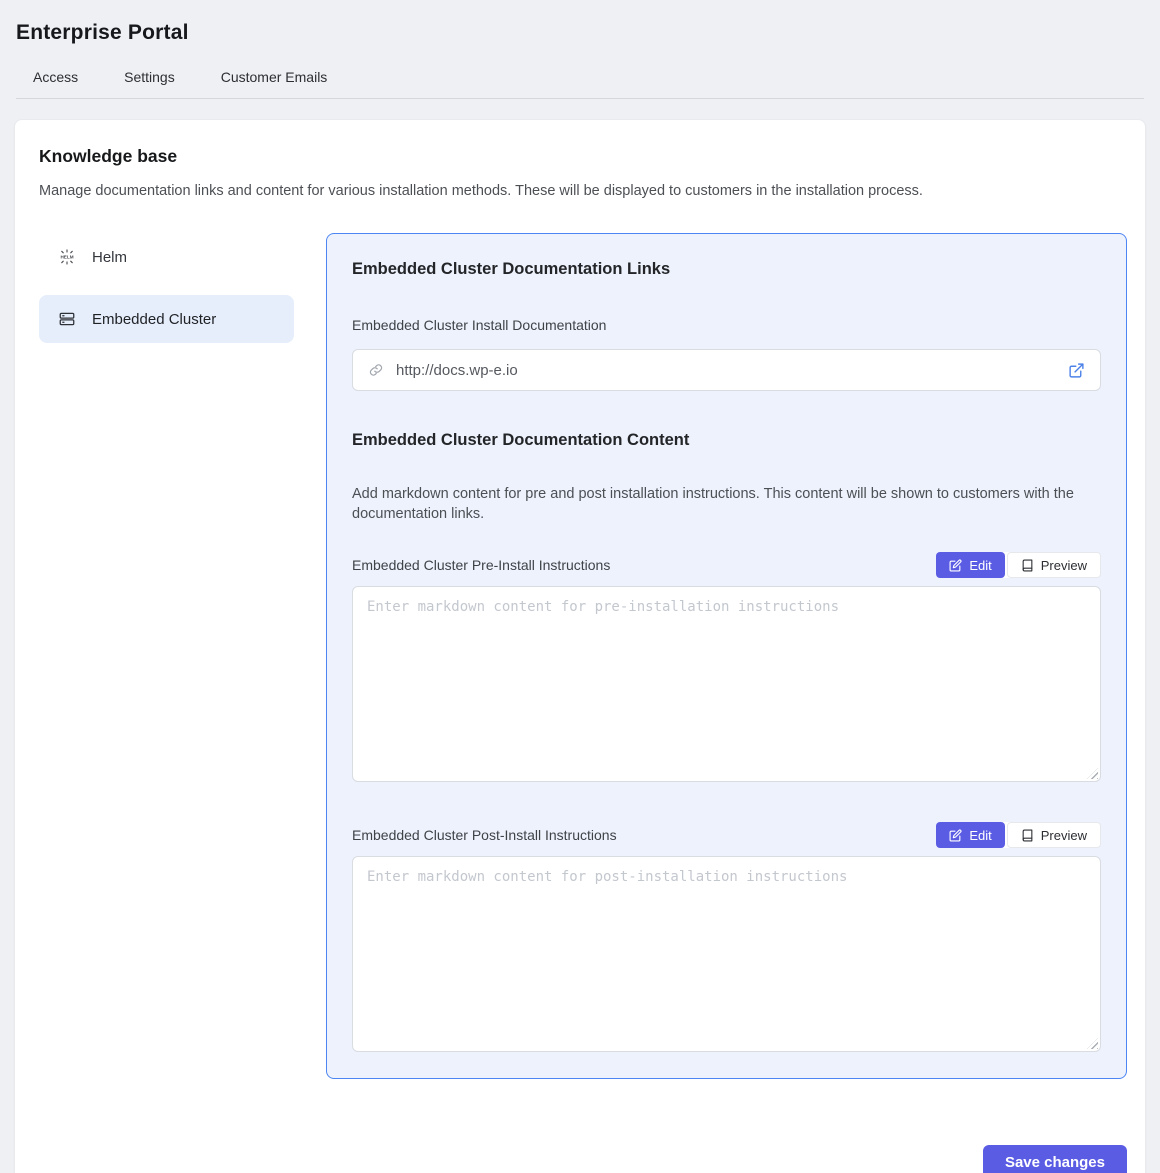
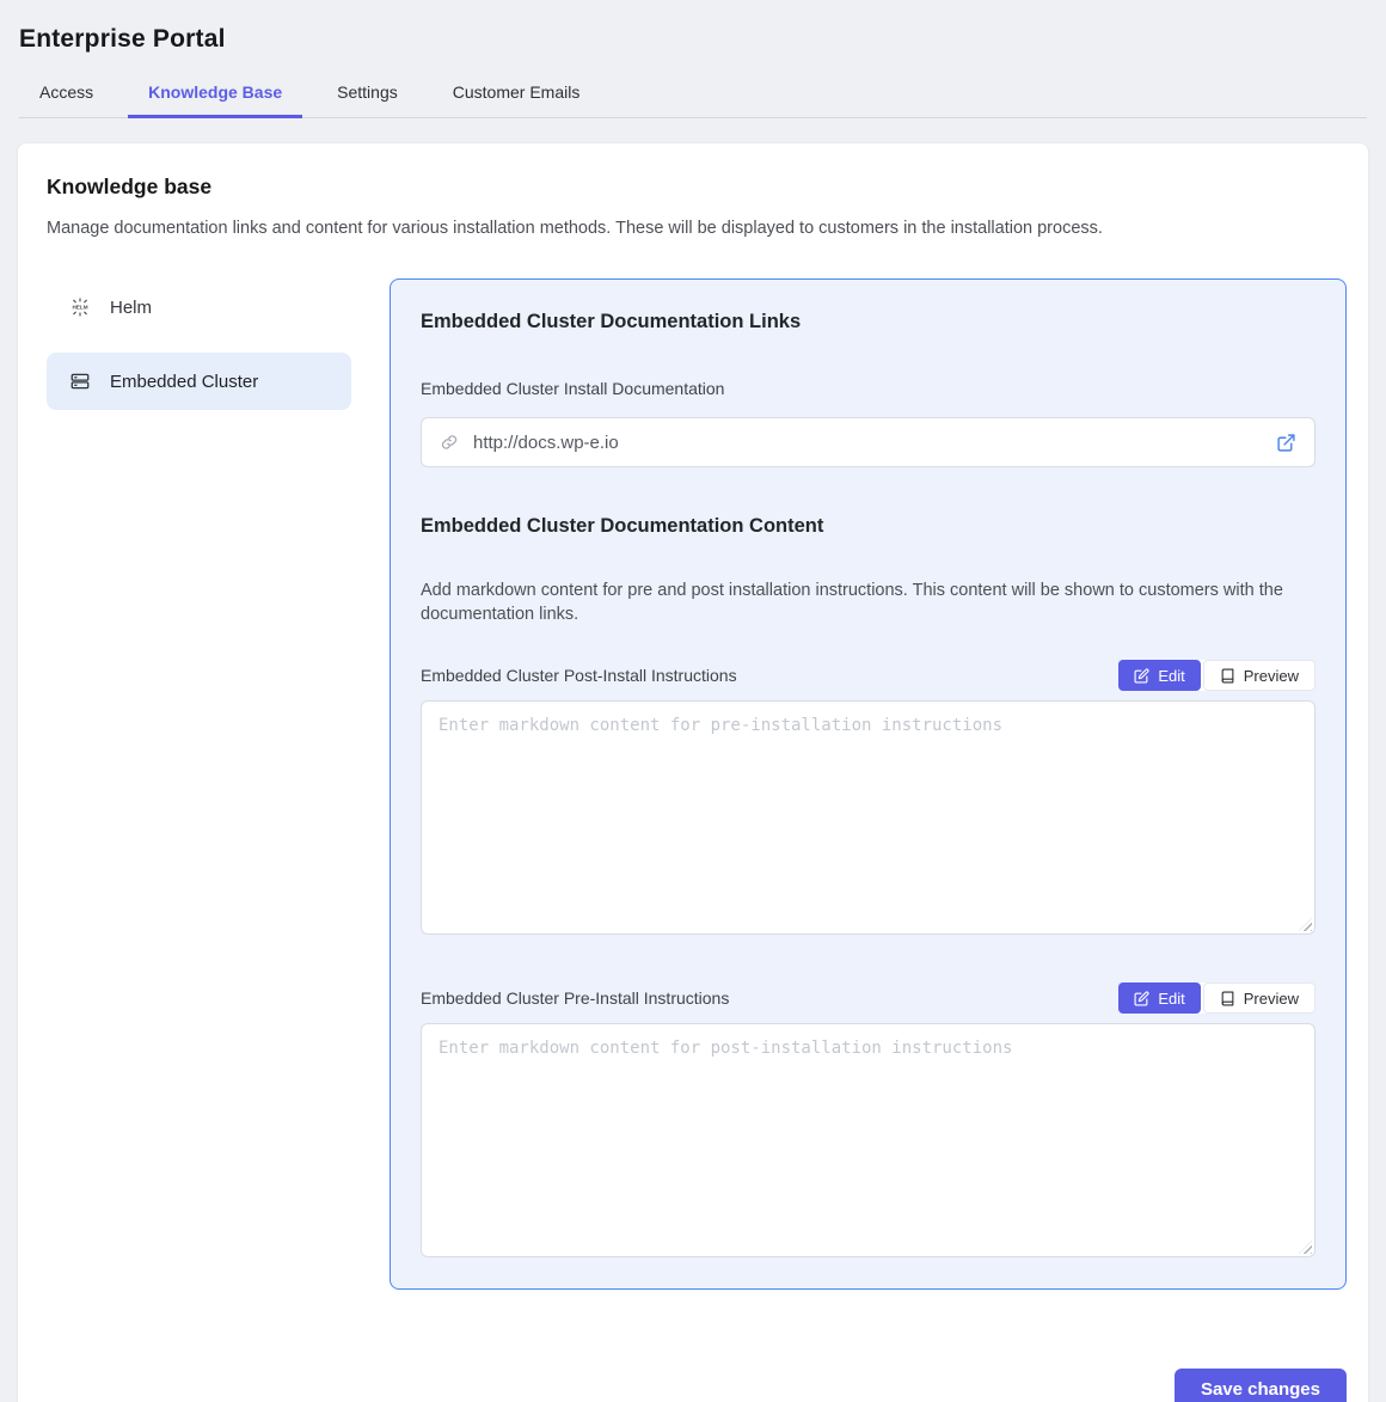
  Enterprise Portal
  Access
+ Knowledge Base
  Settings
  Customer Emails
  Knowledge base
  Manage documentation links and content for various installation methods. These will be displayed to customers in the installation process.
  Helm
  Embedded Cluster
  Embedded Cluster Documentation Links
  Embedded Cluster Install Documentation
  http://docs.wp-e.io
  Embedded Cluster Documentation Content
  Add markdown content for pre and post installation instructions. This content will be shown to customers with the documentation links.
- Embedded Cluster Pre-Install Instructions
+ Embedded Cluster Post-Install Instructions
  Edit
  Preview
  Enter markdown content for pre-installation instructions
- Embedded Cluster Post-Install Instructions
+ Embedded Cluster Pre-Install Instructions
  Edit
  Preview
  Enter markdown content for post-installation instructions
  Save changes
